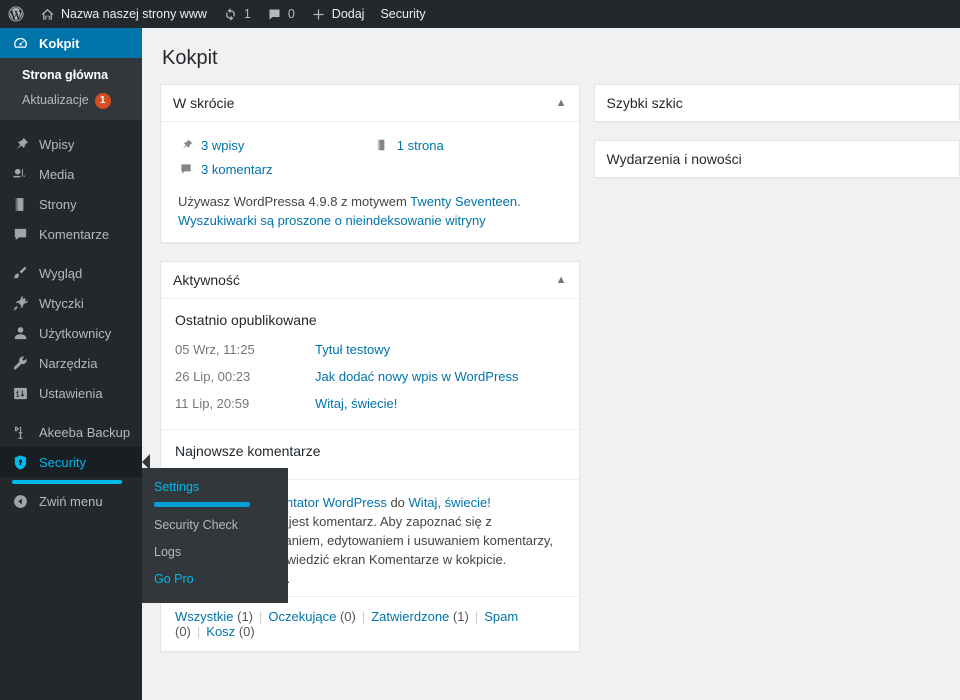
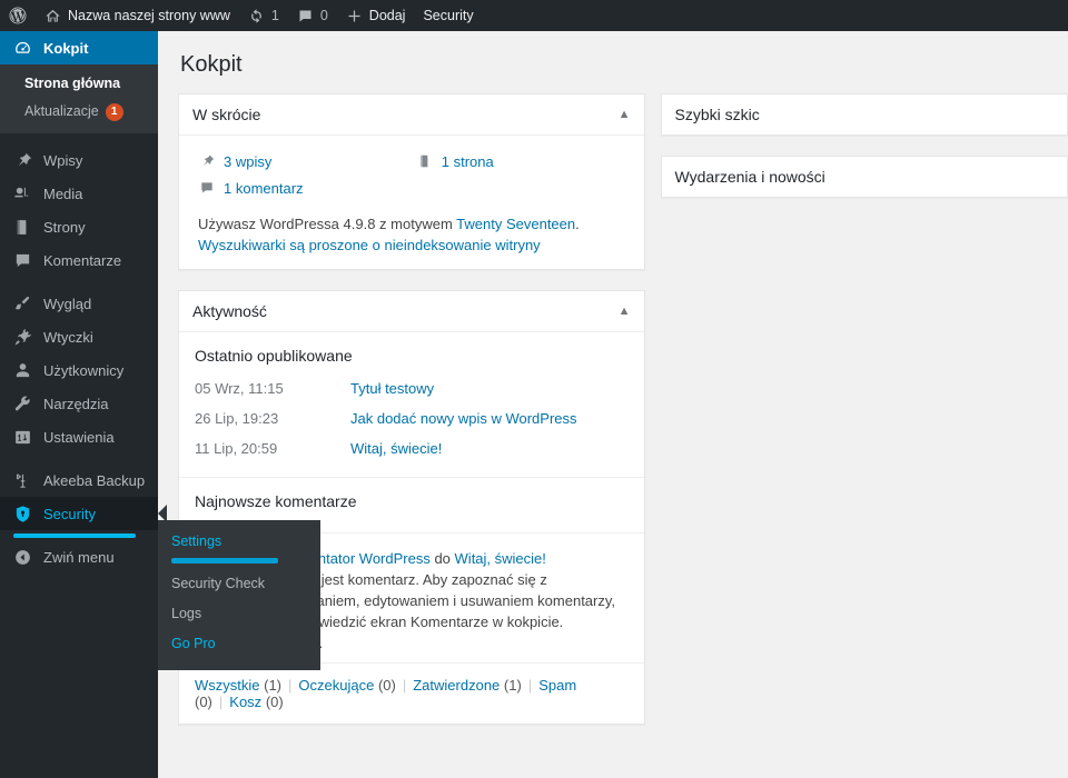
  Nazwa naszej strony www
  1
  0
  Dodaj
  Security
  Kokpit
  Strona główna
  Aktualizacje 1
  Wpisy
  Media
  Strony
  Komentarze
  Wygląd
  Wtyczki
  Użytkownicy
  Narzędzia
  Ustawienia
  Akeeba Backup
  Security
  Zwiń menu
  Settings
  Security Check
  Logs
  Go Pro
  Kokpit
  W skrócie
  ▲
  3 wpisy
  1 strona
- 3 komentarz
+ 1 komentarz
  Używasz WordPressa 4.9.8 z motywem Twenty Seventeen.
  Wyszukiwarki są proszone o nieindeksowanie witryny
  Aktywność
  ▲
  Ostatnio opublikowane
- 05 Wrz, 11:25
+ 05 Wrz, 11:15
  Tytuł testowy
- 26 Lip, 00:23
+ 26 Lip, 19:23
  Jak dodać nowy wpis w WordPress
  11 Lip, 20:59
  Witaj, świecie!
  Najnowsze komentarze
  ntator WordPress do Witaj, świecie!
  jest komentarz. Aby zapoznać się z aniem, edytowaniem i usuwaniem komentarzy, wiedzić ekran Komentarze w kokpicie.
  Wszystkie (1) | Oczekujące (0) | Zatwierdzone (1) | Spam (0) | Kosz (0)
  Szybki szkic
  Wydarzenia i nowości
